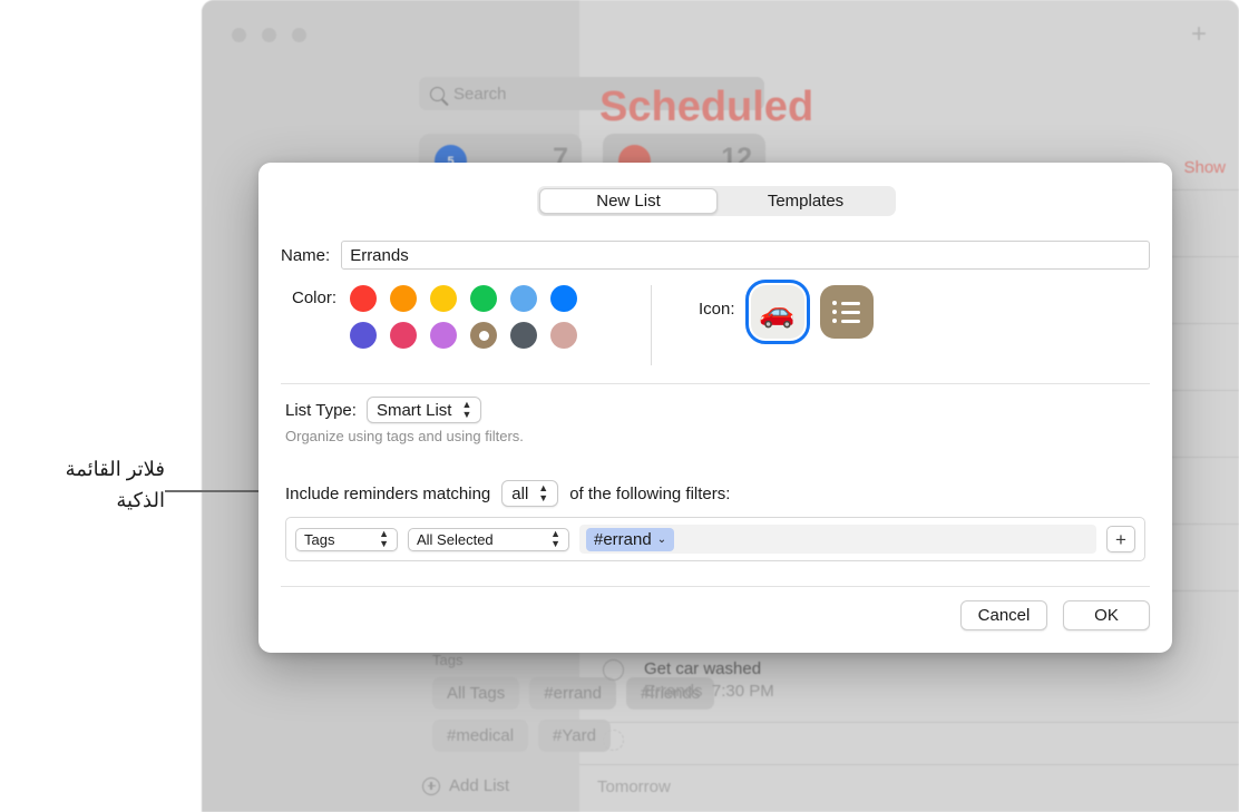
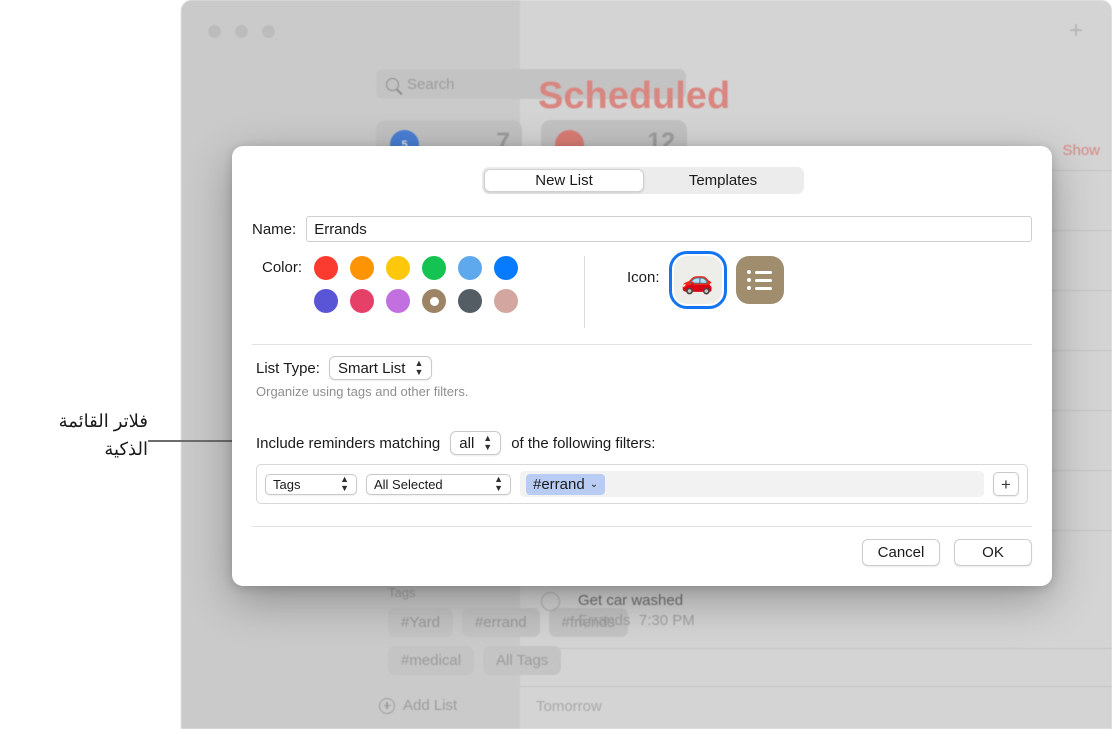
  +
  Search
  5
  7
  12
  Tags
- All Tags
+ #Yard
  #errand
  #friends
  #medical
- #Yard
+ All Tags
  Add List
  Scheduled
  Show
  Get car washed
  Errands 7:30 PM
  Tomorrow
  فلاتر القائمة
  الذكية
  New List
  Templates
  Name:
  Errands
  Color:
  Icon:
  🚗
  List Type:
  Smart List
  ▲
  ▼
- Organize using tags and using filters.
+ Organize using tags and other filters.
  Include reminders matching
  all
  ▲
  ▼
  of the following filters:
  Tags
  ▲
  ▼
  All Selected
  ▲
  ▼
  #errand
  ⌄
  +
  Cancel
  OK
